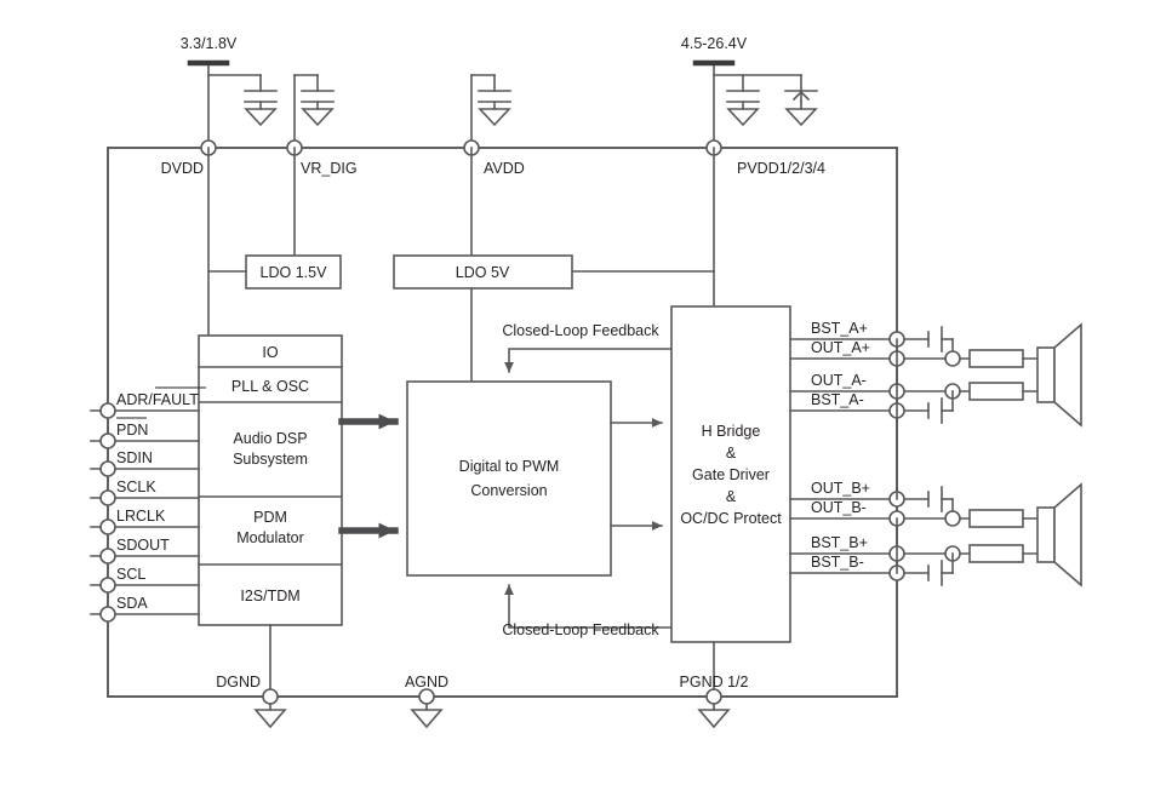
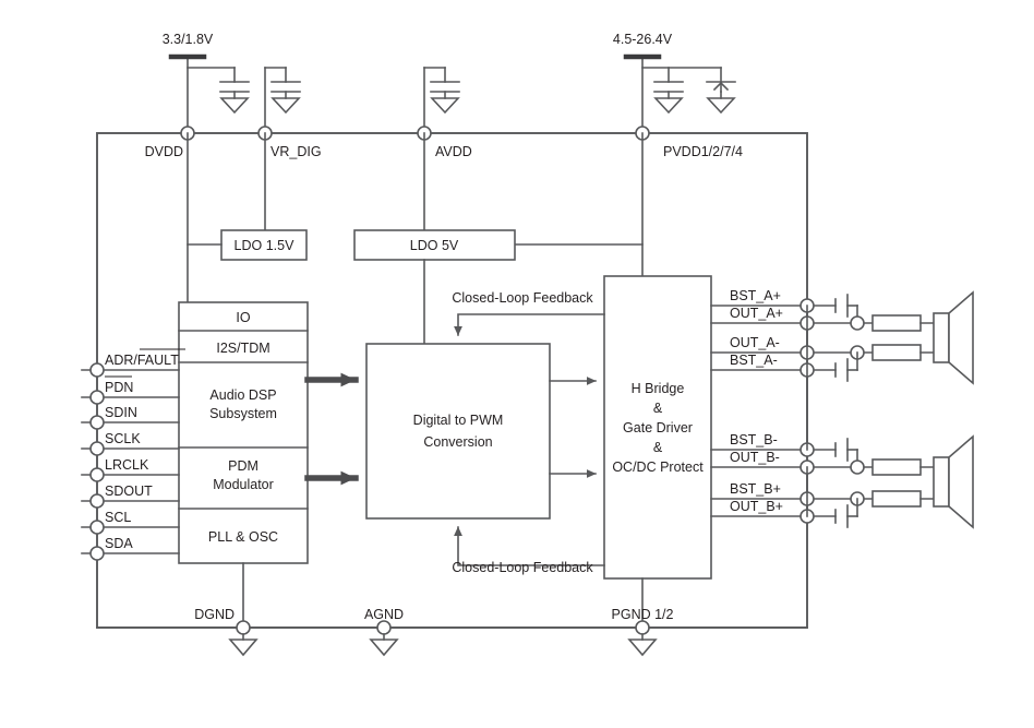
  3.3/1.8V
  4.5-26.4V
  DVDD
  VR_DIG
  AVDD
- PVDD1/2/3/4
+ PVDD1/2/7/4
  LDO 1.5V
  LDO 5V
  IO
- PLL & OSC
+ I2S/TDM
  Audio DSP
  Subsystem
  PDM
  Modulator
- I2S/TDM
+ PLL & OSC
  Digital to PWM
  Conversion
  H Bridge
  &
  Gate Driver
  &
  OC/DC Protect
  Closed-Loop Feedback
  Closed-Loop Feedback
  ADR/FAULT
  PDN
  SDIN
  SCLK
  LRCLK
  SDOUT
  SCL
  SDA
  BST_A+
  OUT_A+
  OUT_A-
  BST_A-
- OUT_B+
+ BST_B-
  OUT_B-
  BST_B+
- BST_B-
+ OUT_B+
  DGND
  AGND
  PGND 1/2
